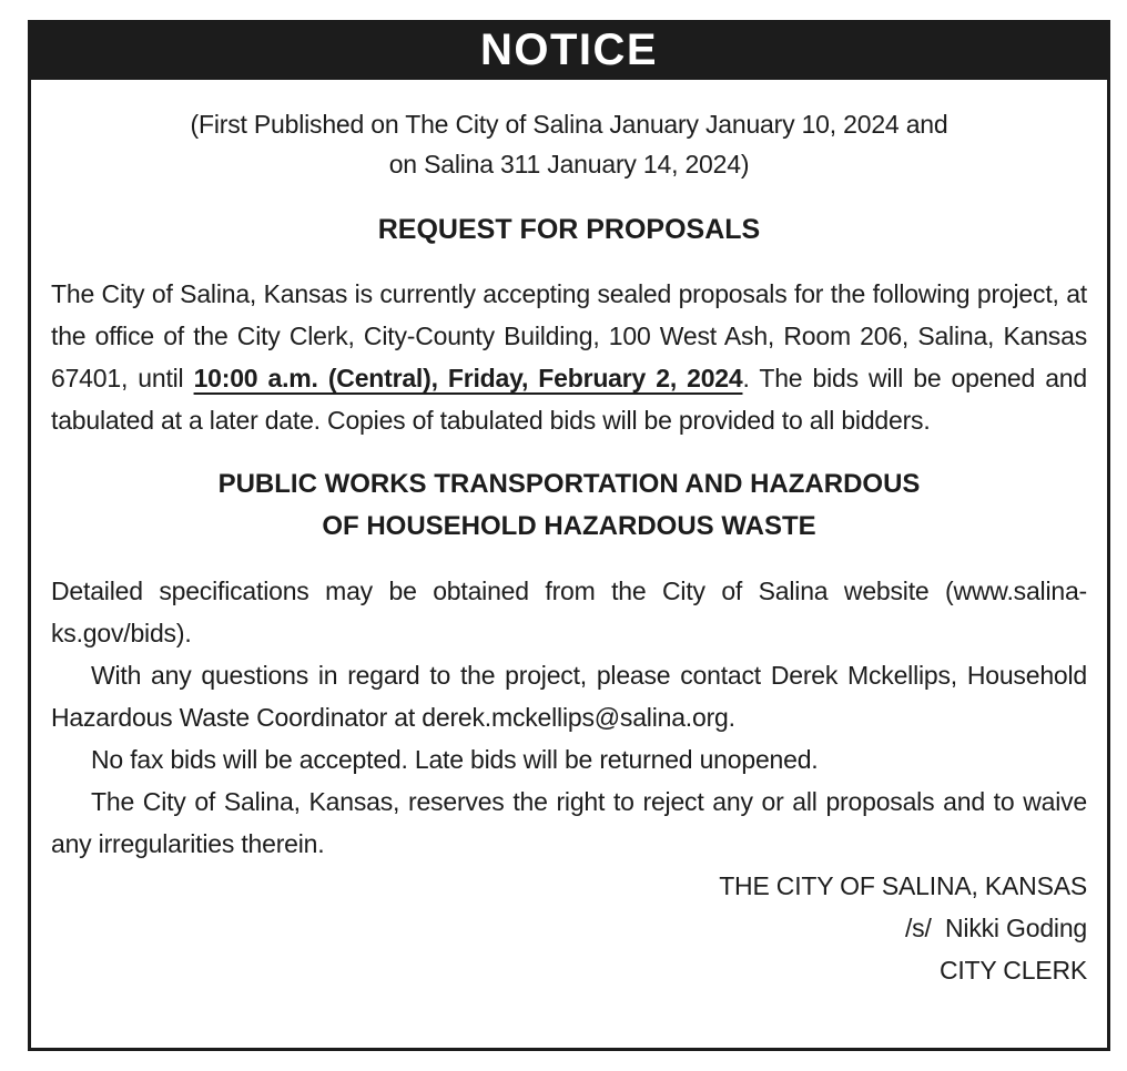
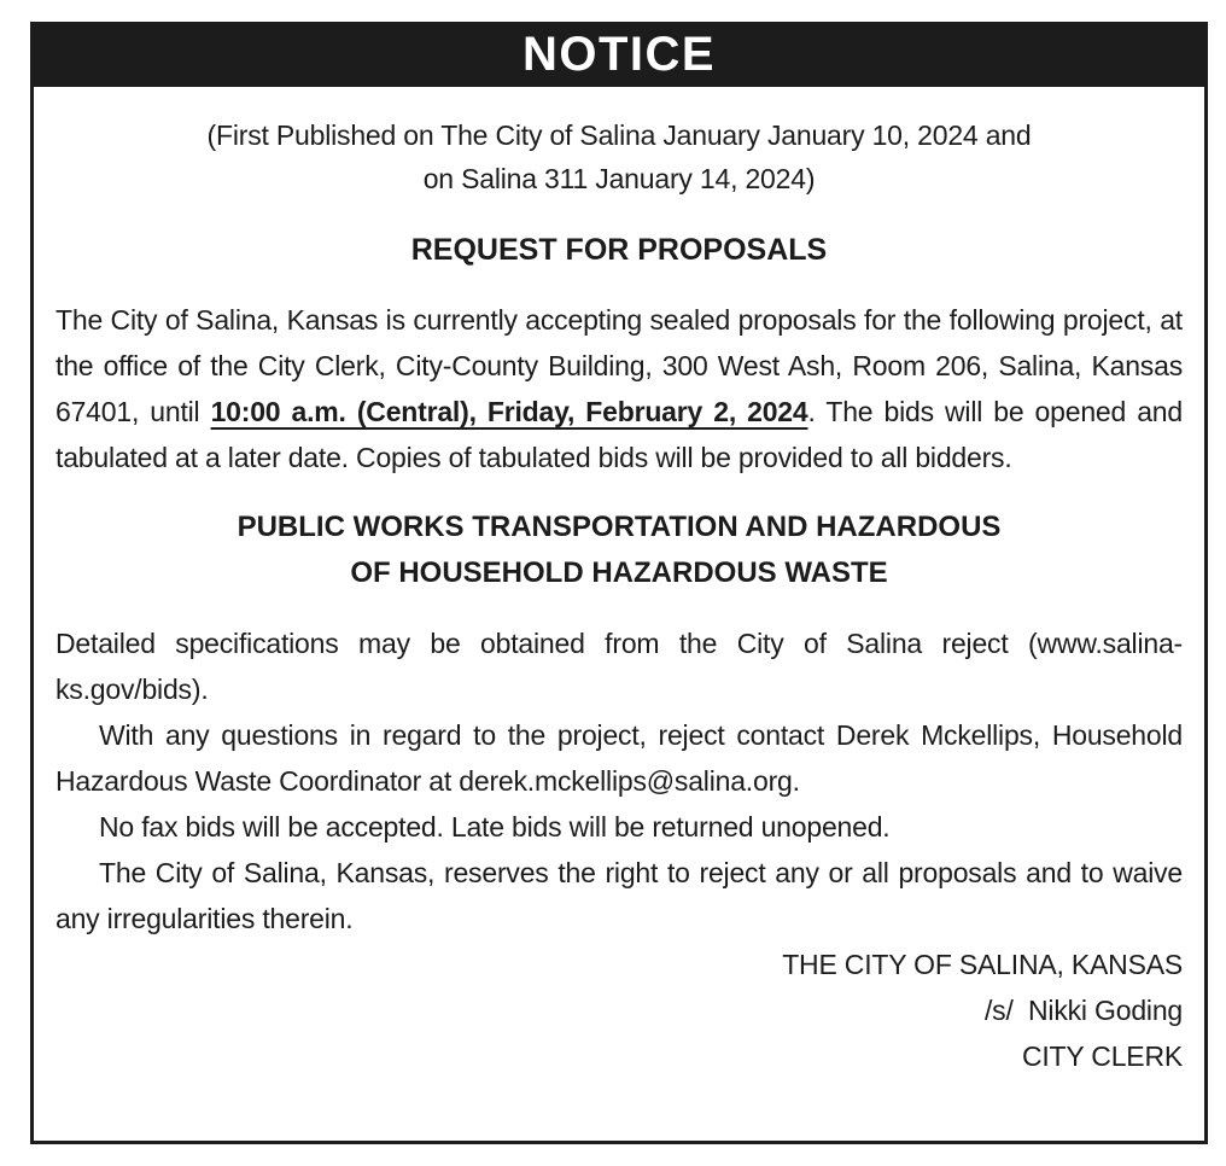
  NOTICE
  (First Published on The City of Salina January January 10, 2024 and
  on Salina 311 January 14, 2024)
  REQUEST FOR PROPOSALS
- The City of Salina, Kansas is currently accepting sealed proposals for the following project, at the office of the City Clerk, City-County Building, 100 West Ash, Room 206, Salina, Kansas 67401, until 10:00 a.m. (Central), Friday, February 2, 2024. The bids will be opened and tabulated at a later date. Copies of tabulated bids will be provided to all bidders.
+ The City of Salina, Kansas is currently accepting sealed proposals for the following project, at the office of the City Clerk, City-County Building, 300 West Ash, Room 206, Salina, Kansas 67401, until 10:00 a.m. (Central), Friday, February 2, 2024. The bids will be opened and tabulated at a later date. Copies of tabulated bids will be provided to all bidders.
  PUBLIC WORKS TRANSPORTATION AND HAZARDOUS
  OF HOUSEHOLD HAZARDOUS WASTE
- Detailed specifications may be obtained from the City of Salina website (www.salina-ks.gov/bids).
+ Detailed specifications may be obtained from the City of Salina reject (www.salina-ks.gov/bids).
- With any questions in regard to the project, please contact Derek Mckellips, Household Hazardous Waste Coordinator at derek.mckellips@salina.org.
+ With any questions in regard to the project, reject contact Derek Mckellips, Household Hazardous Waste Coordinator at derek.mckellips@salina.org.
  No fax bids will be accepted. Late bids will be returned unopened.
  The City of Salina, Kansas, reserves the right to reject any or all proposals and to waive any irregularities therein.
  THE CITY OF SALINA, KANSAS
  /s/ Nikki Goding
  CITY CLERK
